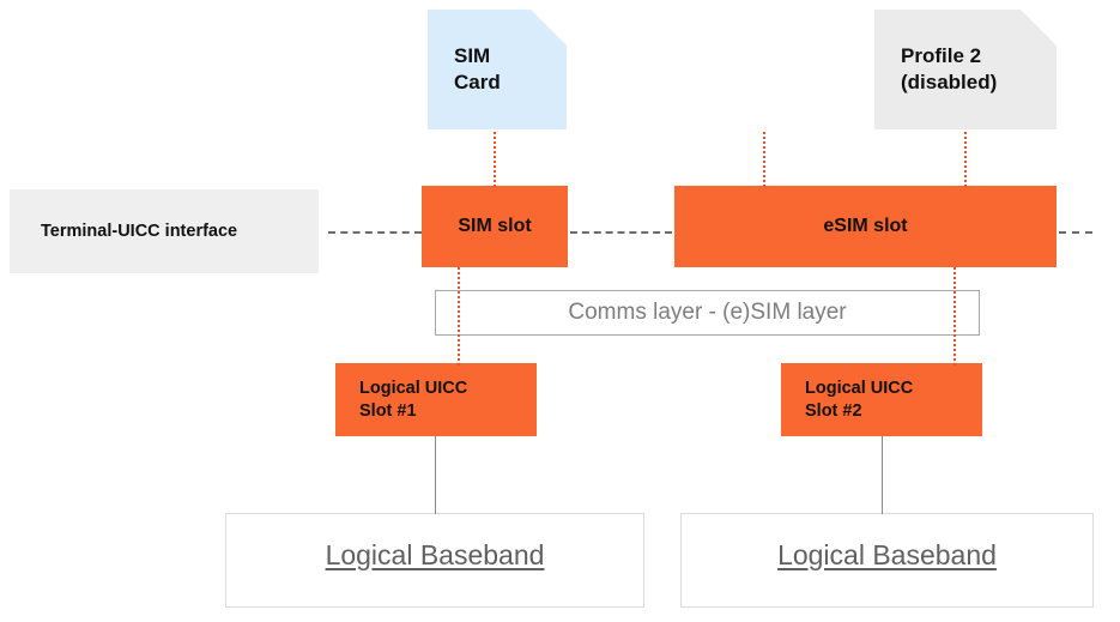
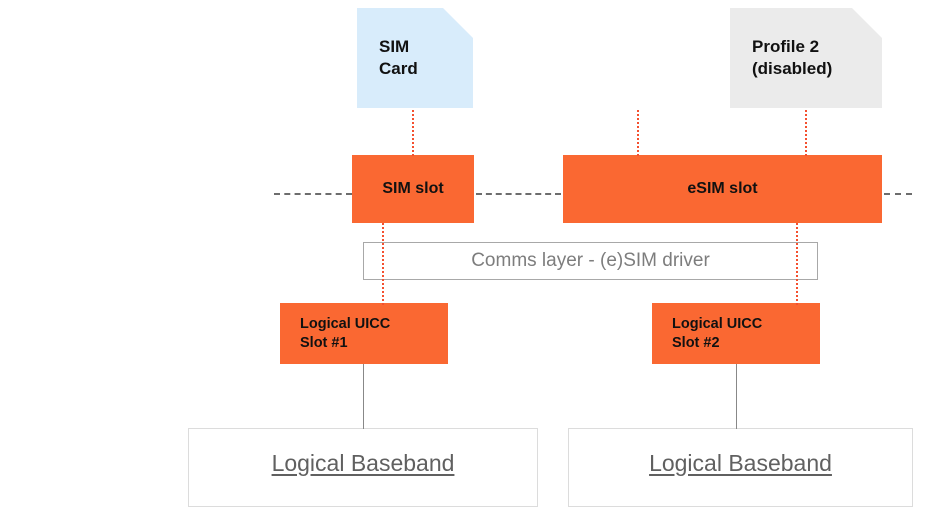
  SIM
  Card
  Profile 2
  (disabled)
- Terminal-UICC interface
  SIM slot
  eSIM slot
- Comms layer - (e)SIM layer
+ Comms layer - (e)SIM driver
  Logical UICC
  Slot #1
  Logical UICC
  Slot #2
  Logical Baseband
  Logical Baseband
